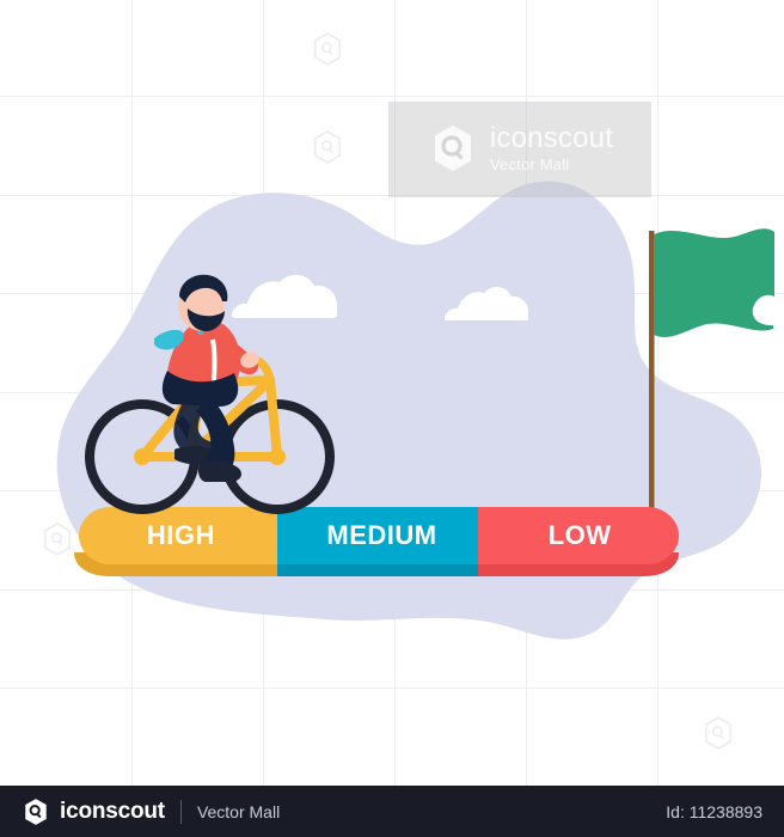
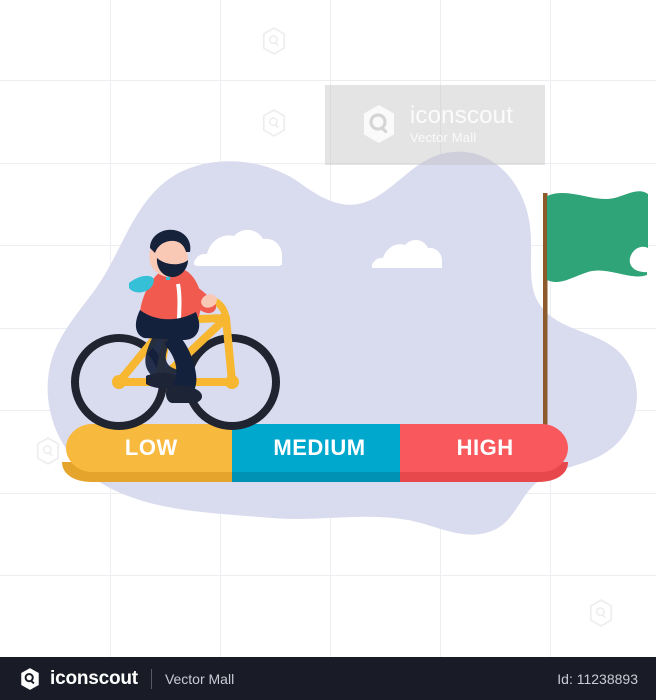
  iconscout
  Vector Mall
  iconscout
  Vector Mall
  Id: 11238893
- HIGH
+ LOW
  MEDIUM
- LOW
+ HIGH
